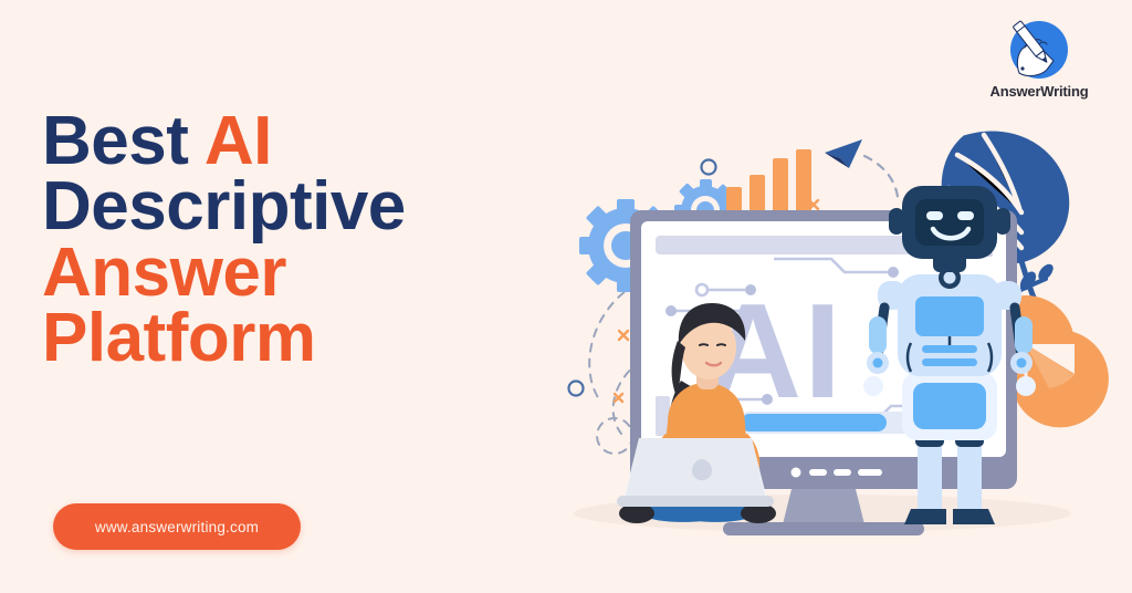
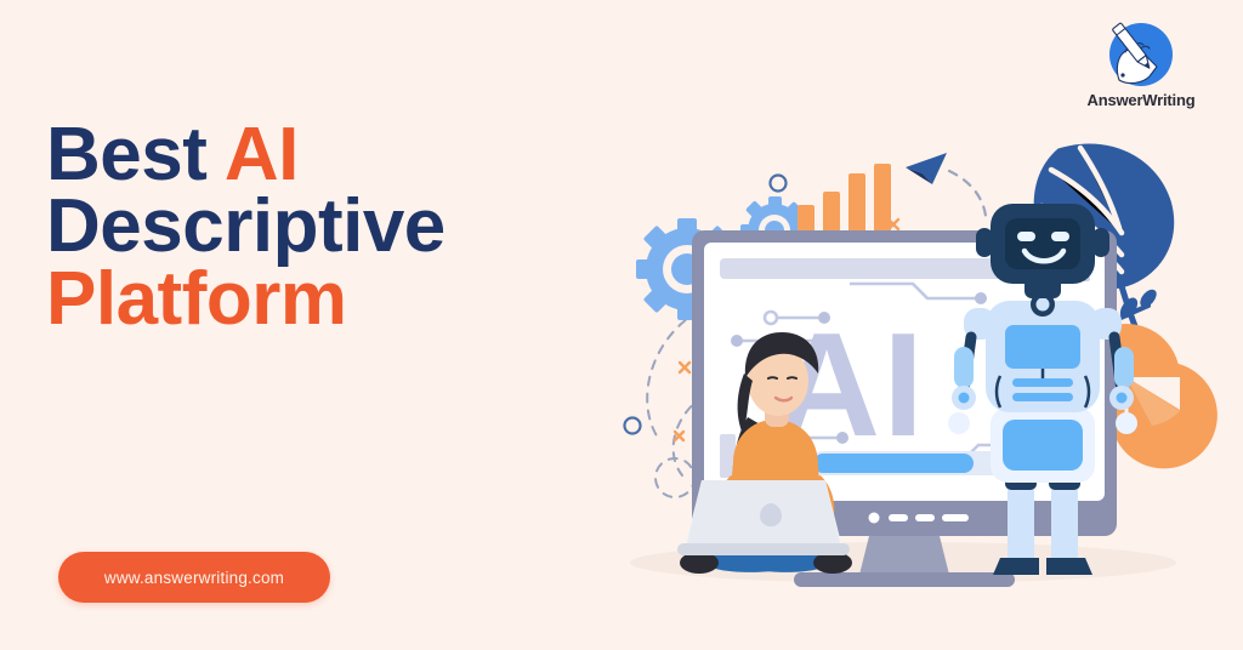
  Best AI
  Descriptive
- Answer
  Platform
  www.answerwriting.com
  AnswerWriting
  AI
